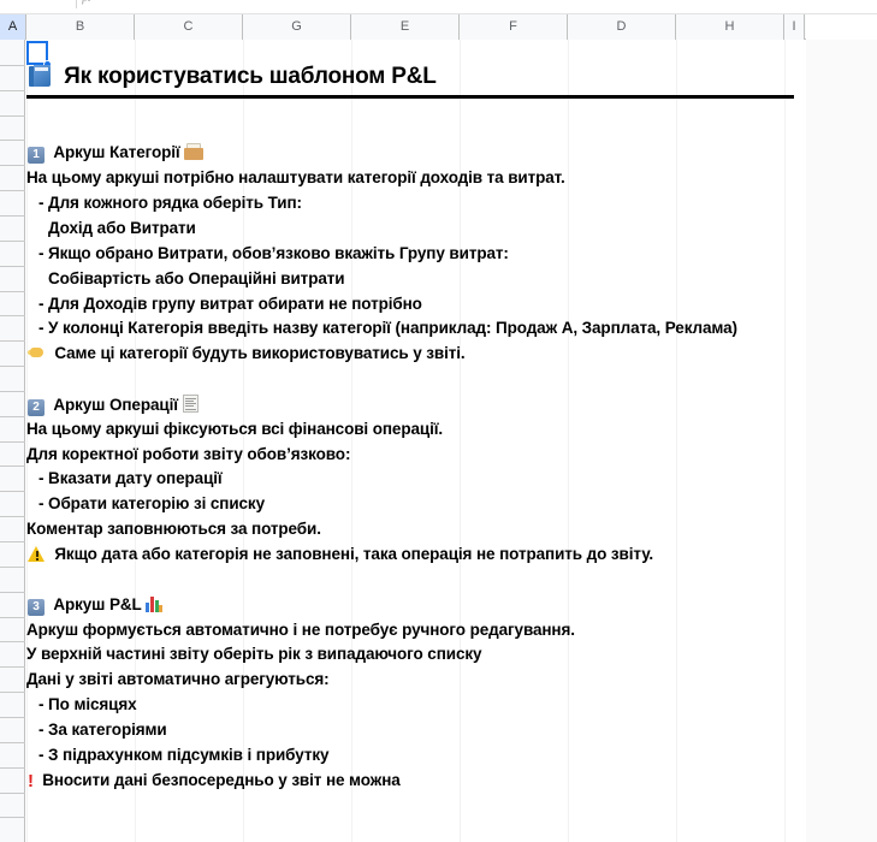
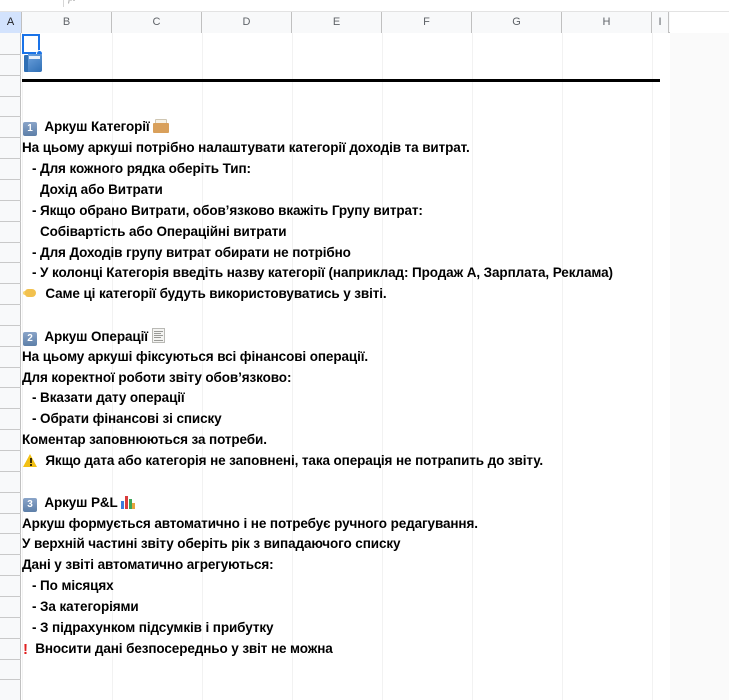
  A
  B
  C
- G
+ D
  E
  F
- D
+ G
  H
  I
- Як користуватись шаблоном P&L
  1 Аркуш Категорії
  На цьому аркуші потрібно налаштувати категорії доходів та витрат.
  - Для кожного рядка оберіть Тип:
  Дохід або Витрати
  - Якщо обрано Витрати, обов’язково вкажіть Групу витрат:
  Собівартість або Операційні витрати
  - Для Доходів групу витрат обирати не потрібно
  - У колонці Категорія введіть назву категорії (наприклад: Продаж А, Зарплата, Реклама)
  Саме ці категорії будуть використовуватись у звіті.
  2 Аркуш Операції
  На цьому аркуші фіксуються всі фінансові операції.
  Для коректної роботи звіту обов’язково:
  - Вказати дату операції
- - Обрати категорію зі списку
+ - Обрати фінансові зі списку
  Коментар заповнюються за потреби.
  Якщо дата або категорія не заповнені, така операція не потрапить до звіту.
  3 Аркуш P&L
  Аркуш формується автоматично і не потребує ручного редагування.
  У верхній частині звіту оберіть рік з випадаючого списку
  Дані у звіті автоматично агрегуються:
  - По місяцях
  - За категоріями
  - З підрахунком підсумків і прибутку
  ! Вносити дані безпосередньо у звіт не можна
